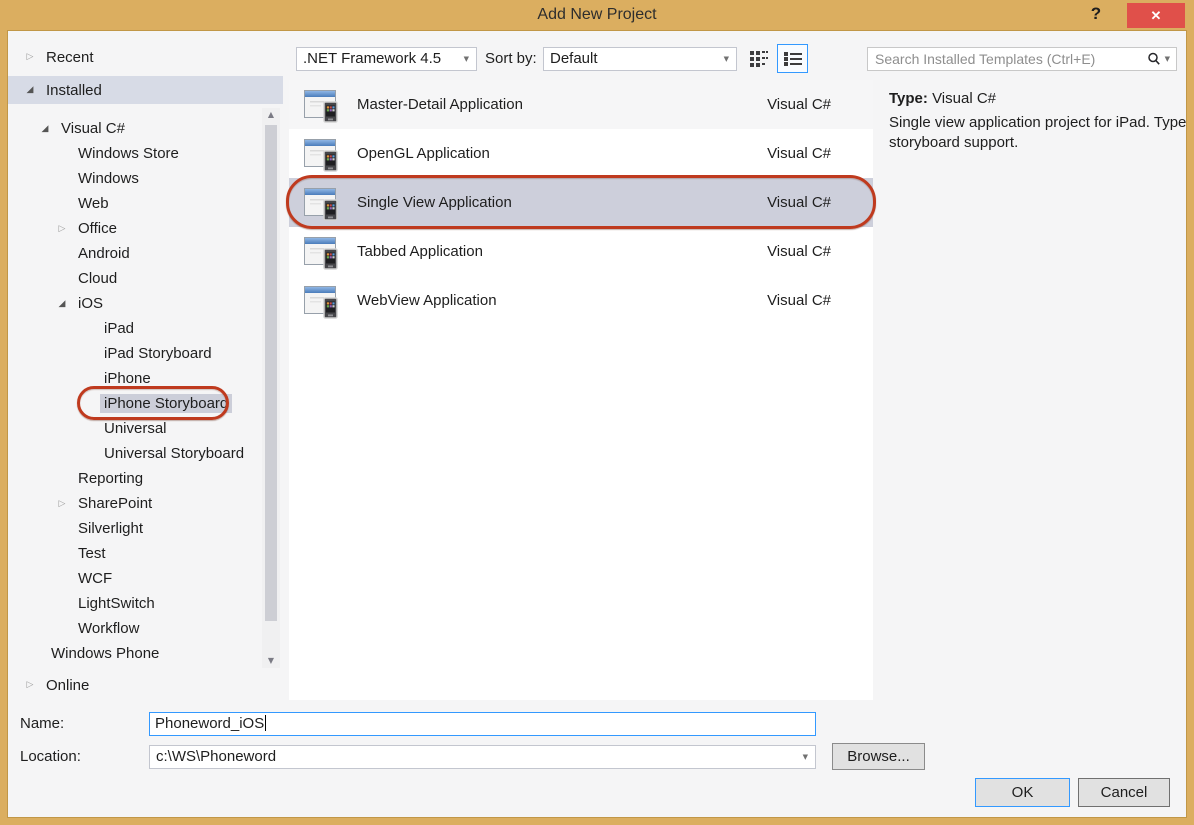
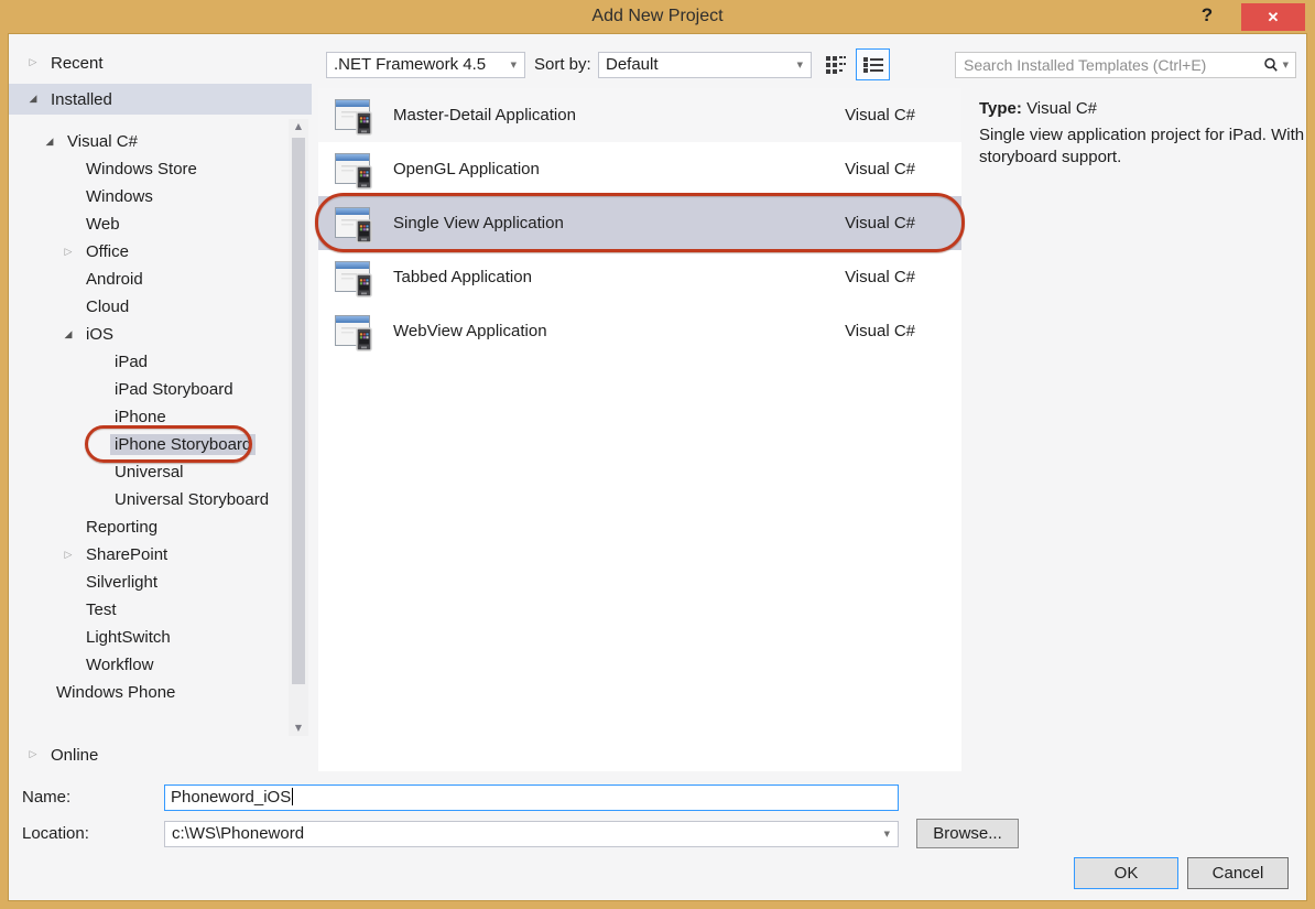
  Add New Project
  ?
  ✕
  ▷
  Recent
  ◢
  Installed
  ◢
  Visual C#
  Windows Store
  Windows
  Web
  ▷
  Office
  Android
  Cloud
  ◢
  iOS
  iPad
  iPad Storyboard
  iPhone
  iPhone Storyboard
  Universal
  Universal Storyboard
  Reporting
  ▷
  SharePoint
  Silverlight
  Test
- WCF
  LightSwitch
  Workflow
  Windows Phone
  ▷
  Online
  ▲
  ▼
  .NET Framework 4.5
  ▼
  Sort by:
  Default
  ▼
  Master-Detail Application
  Visual C#
  OpenGL Application
  Visual C#
  Single View Application
  Visual C#
  Tabbed Application
  Visual C#
  WebView Application
  Visual C#
  Search Installed Templates (Ctrl+E)
  ▼
  Type: Visual C#
- Single view application project for iPad. Type storyboard support.
+ Single view application project for iPad. With storyboard support.
  Name:
  Phoneword_iOS
  Location:
  c:\WS\Phoneword
  ▼
  Browse...
  OK
  Cancel
